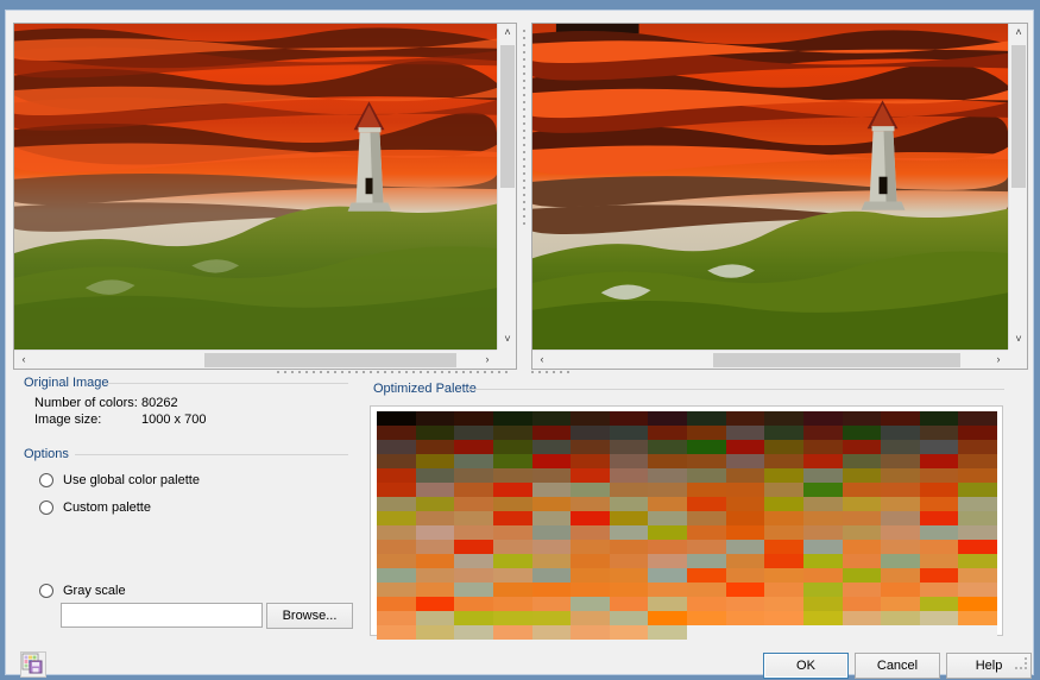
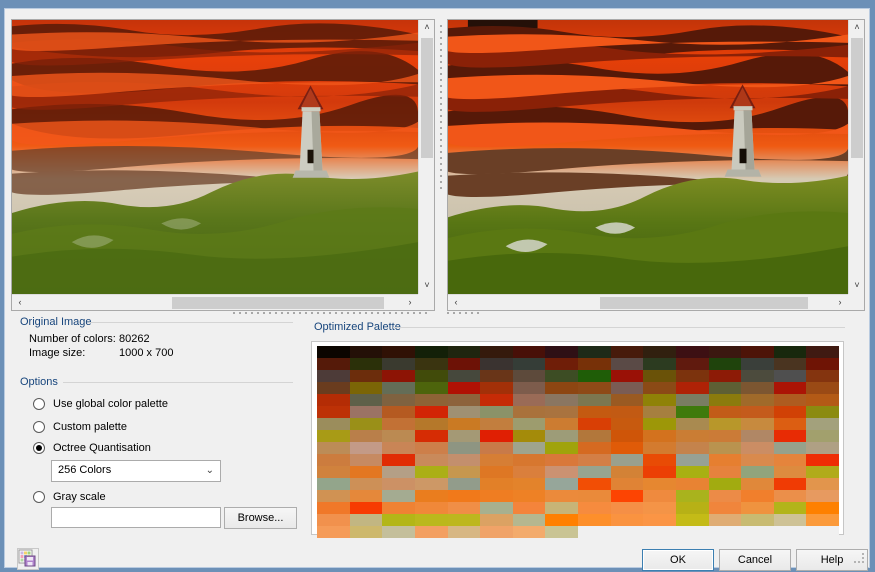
  ˄
  ˅
  ‹
  ›
  ˄
  ˅
  ‹
  ›
  Original Imag
  Number of colors:
  80262
  Image size:
  1000 x 700
  Options
  Use global color palette
  Custom palette
+ Octree Quantisation
+ 256 Colors
+ ⌄
  Gray scale
  Browse...
  Optimized Palet
  OK
  Cancel
  Help
